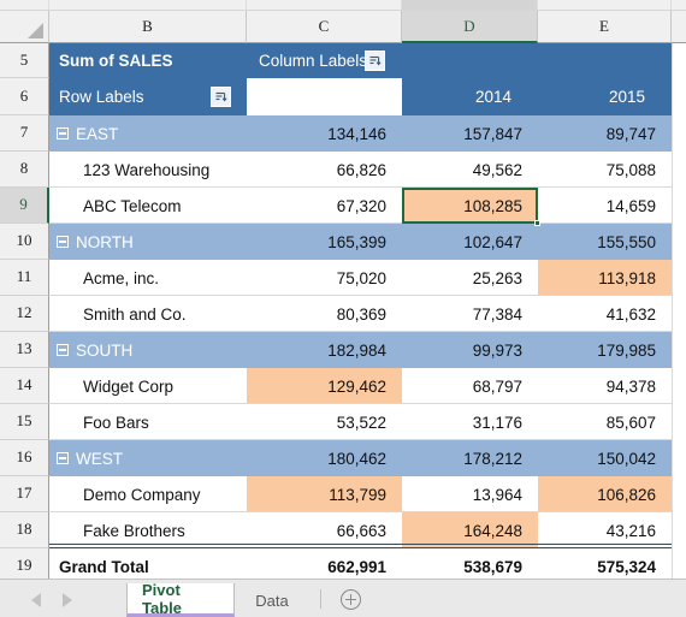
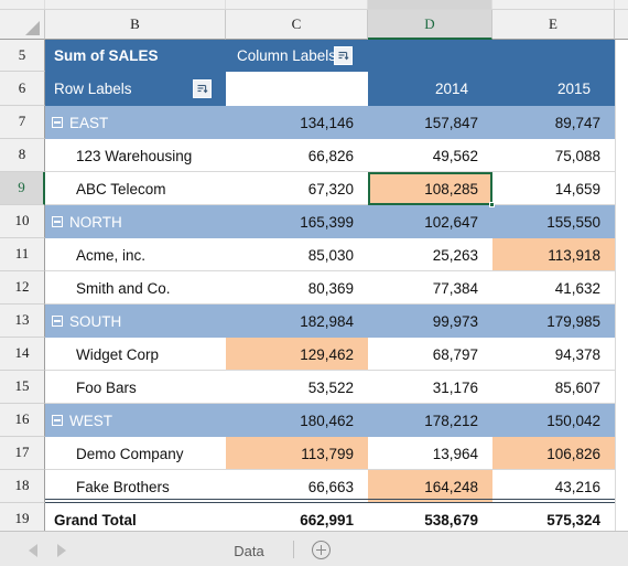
  B
  C
  D
  E
  5
  Sum of SALES
  Column Labels
  6
  Row Labels
  2014
  2015
  7
  EAST
  134,146
  157,847
  89,747
  8
  123 Warehousing
  66,826
  49,562
  75,088
  9
  ABC Telecom
  67,320
  108,285
  14,659
  10
  NORTH
  165,399
  102,647
  155,550
  11
  Acme, inc.
- 75,020
+ 85,030
  25,263
  113,918
  12
  Smith and Co.
  80,369
  77,384
  41,632
  13
  SOUTH
  182,984
  99,973
  179,985
  14
  Widget Corp
  129,462
  68,797
  94,378
  15
  Foo Bars
  53,522
  31,176
  85,607
  16
  WEST
  180,462
  178,212
  150,042
  17
  Demo Company
  113,799
  13,964
  106,826
  18
  Fake Brothers
  66,663
  164,248
  43,216
  19
  Grand Total
  662,991
  538,679
  575,324
- Pivot Table
  Data
